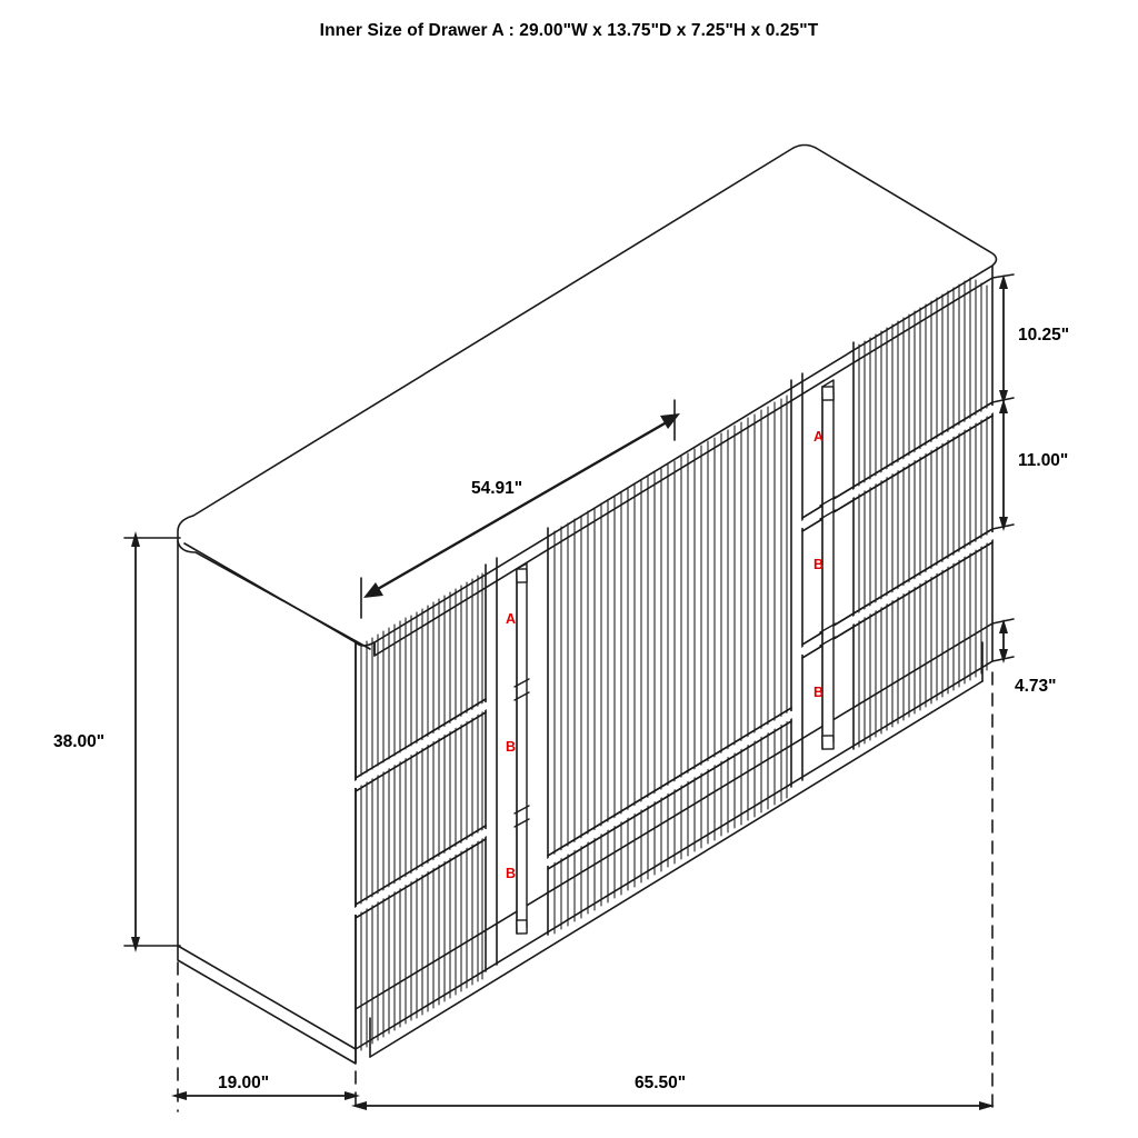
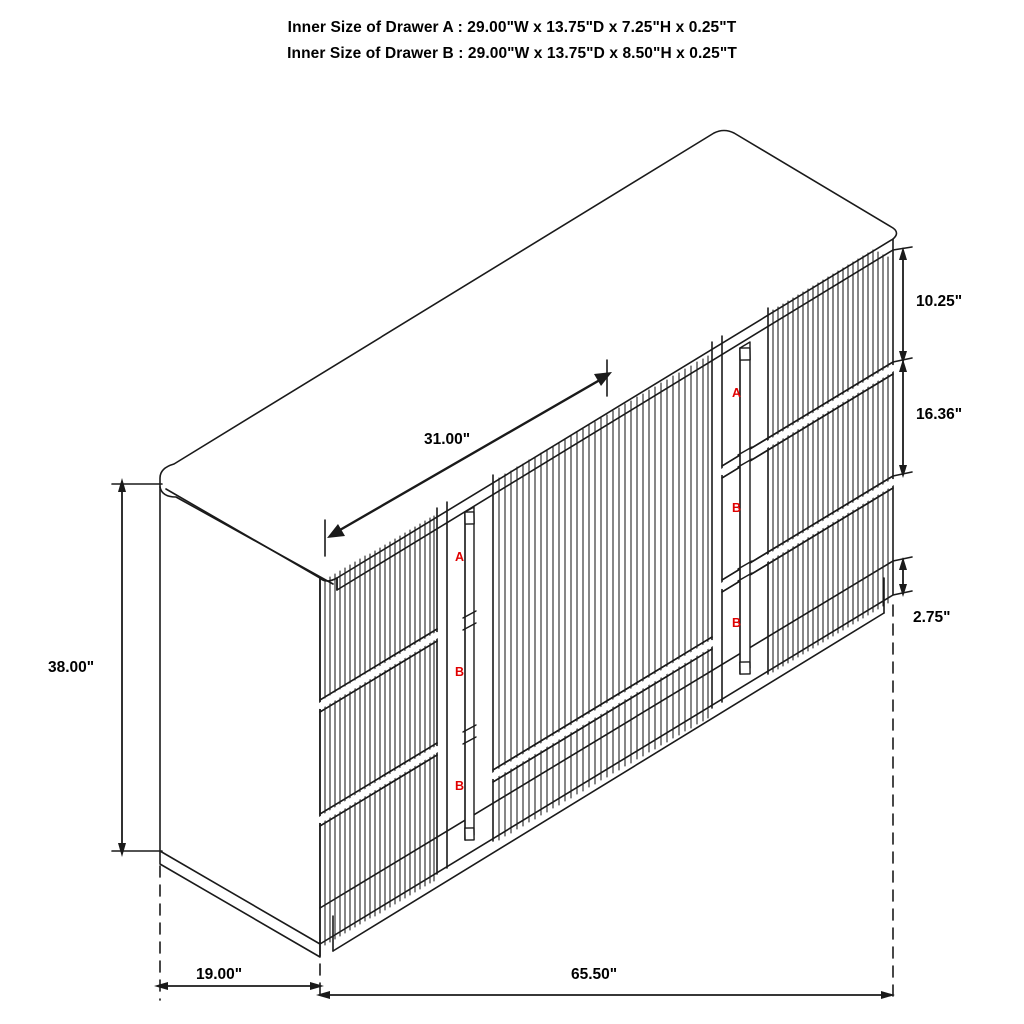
  Inner Size of Drawer A : 29.00"W x 13.75"D x 7.25"H x 0.25"T
+ Inner Size of Drawer B : 29.00"W x 13.75"D x 8.50"H x 0.25"T
  10.25"
- 11.00"
+ 16.36"
- 4.73"
+ 2.75"
- 54.91"
+ 31.00"
  38.00"
  19.00"
  65.50"
  A
  B
  B
  A
  B
  B
